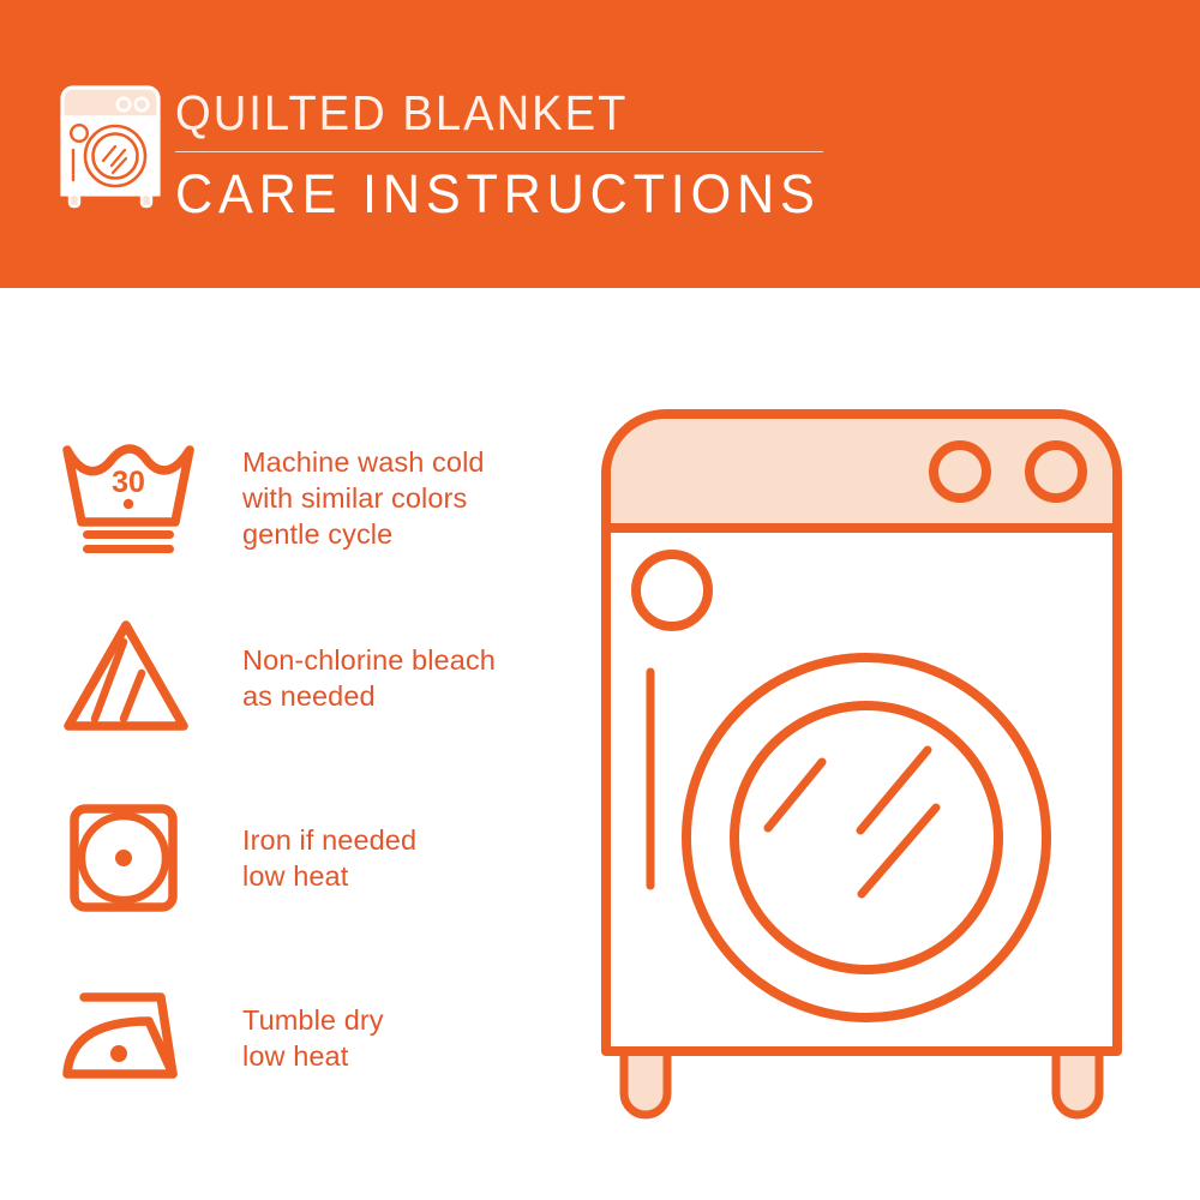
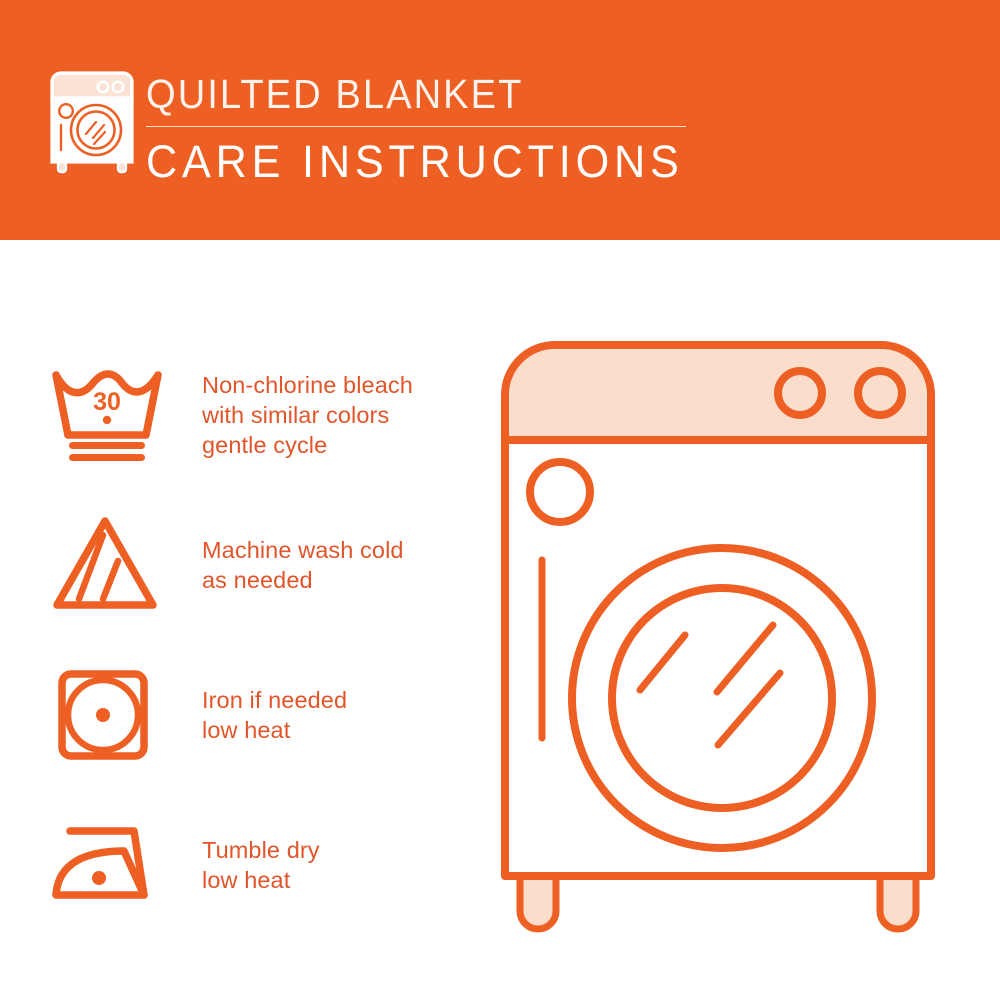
  QUILTED BLANKET
  CARE INSTRUCTIONS
  30
- Machine wash cold
+ Non-chlorine bleach
  with similar colors
  gentle cycle
- Non-chlorine bleach
+ Machine wash cold
  as needed
  Iron if needed
  low heat
  Tumble dry
  low heat
